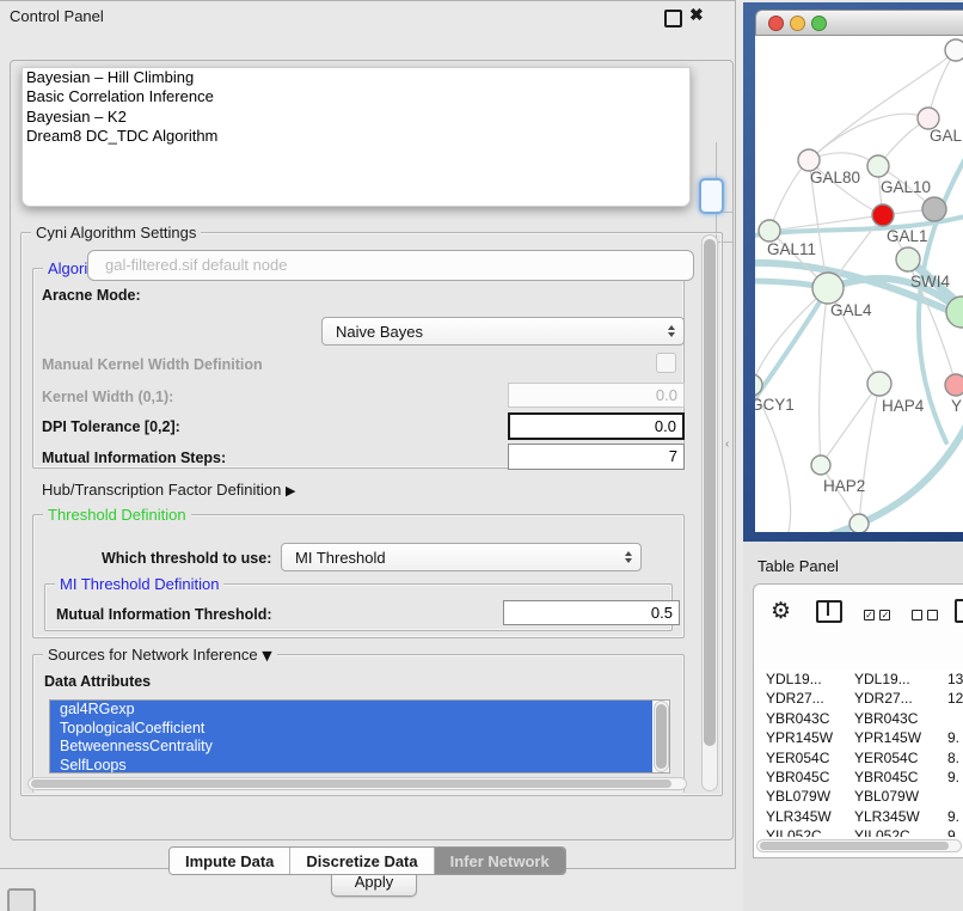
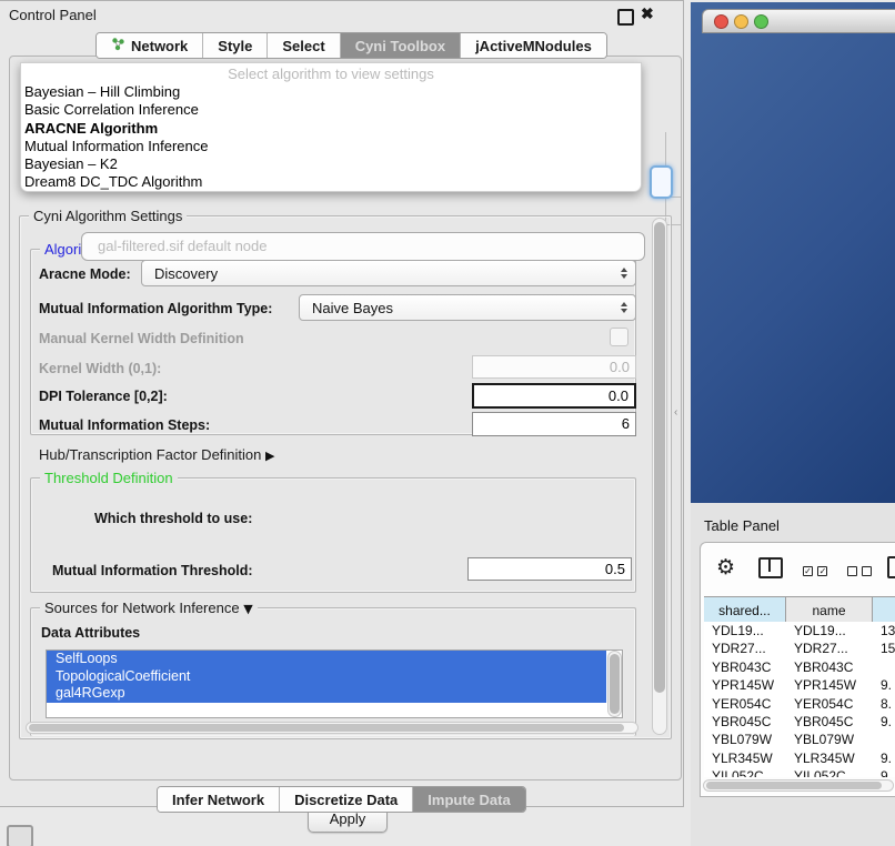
  Control Panel
  ✖
+ Network
+ Style
+ Select
+ Cyni Toolbox
+ jActiveMNodules
  gal-filtered.sif default node
  Cyni Algorithm Settings
  Aracne Mode:
+ Discovery
+ Mutual Information Algorithm Type:
  Naive Bayes
  Manual Kernel Width Definition
  Kernel Width (0,1):
  0.0
  DPI Tolerance [0,2]:
  0.0
  Mutual Information Steps:
- 7
+ 6
  Hub/Transcription Factor Definition ▶
  Threshold Definition
  Which threshold to use:
- MI Threshold
- MI Threshold Definition
  Mutual Information Threshold:
  0.5
  Sources for Network Inference ▼
  Data Attributes
- gal4RGexp
+ SelfLoops
  TopologicalCoefficient
- BetweennessCentrality
- SelfLoops
+ gal4RGexp
  Apply
- Impute Data
+ Infer Network
  Discretize Data
- Infer Network
+ Impute Data
+ Select algorithm to view settings
  Bayesian – Hill Climbing
  Basic Correlation Inference
+ ARACNE Algorithm
+ Mutual Information Inference
  Bayesian – K2
  Dream8 DC_TDC Algorithm
  ‹
- GAL
- GAL80
- GAL10
- GAL1
- SWI4
- GAL11
- GAL4
- GCY1
- HAP4
- Y
- HAP2
  Table Panel
  ⚙
  ✓ ✓
+ shared...
+ name
  YDL19...
  YDL19...
  13
  YDR27...
  YDR27...
- 12
+ 15
  YBR043C
  YBR043C
  YPR145W
  YPR145W
  9.
  YER054C
  YER054C
  8.
  YBR045C
  YBR045C
  9.
  YBL079W
  YBL079W
  YLR345W
  YLR345W
  9.
  YIL052C
  YIL052C
  9
